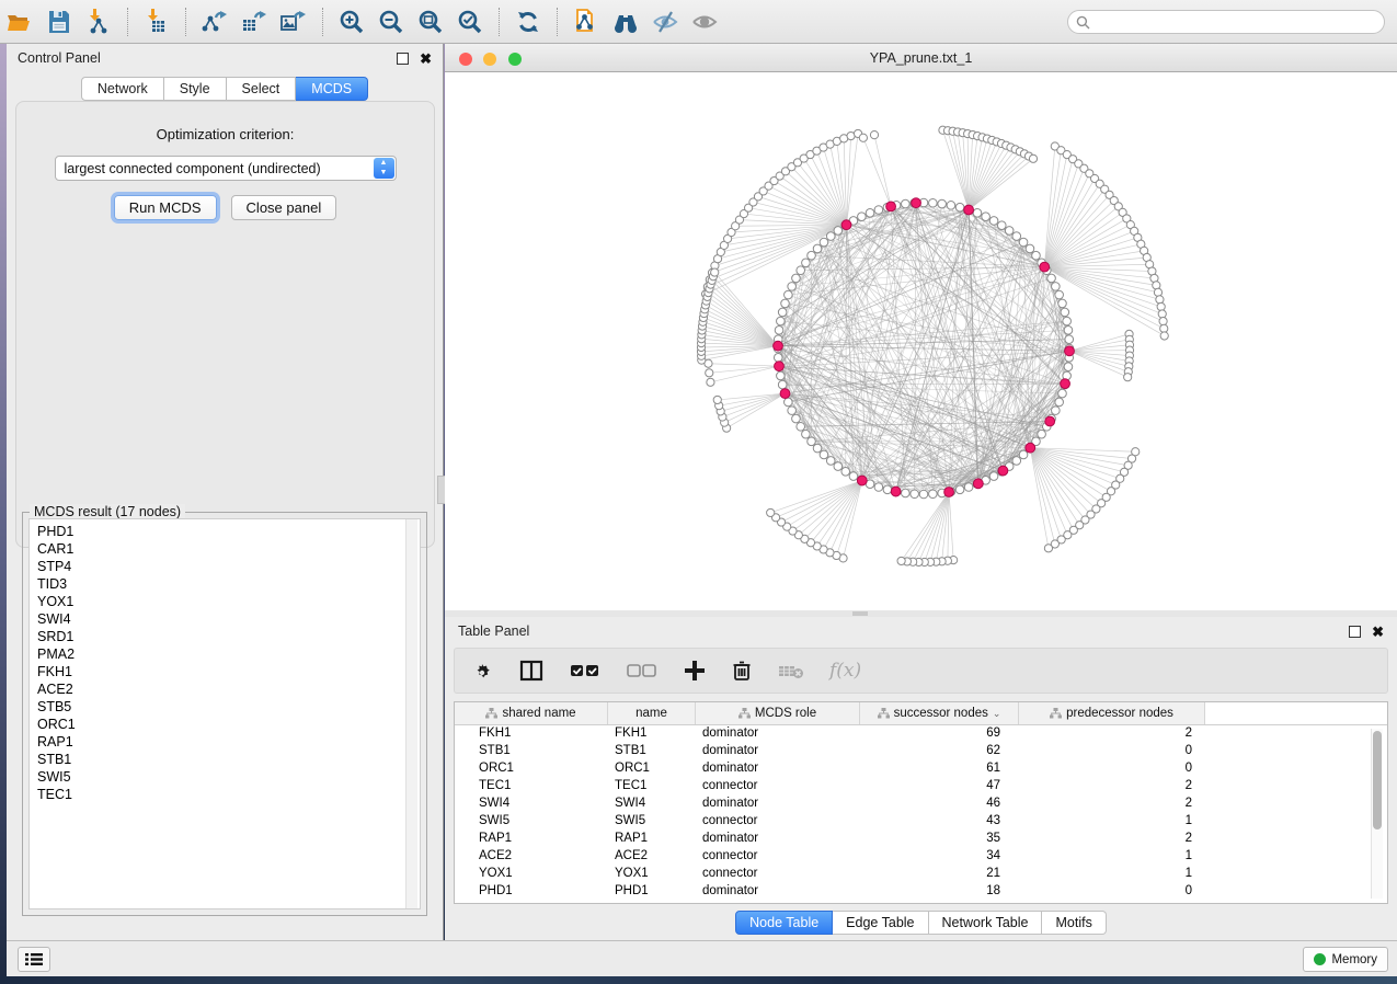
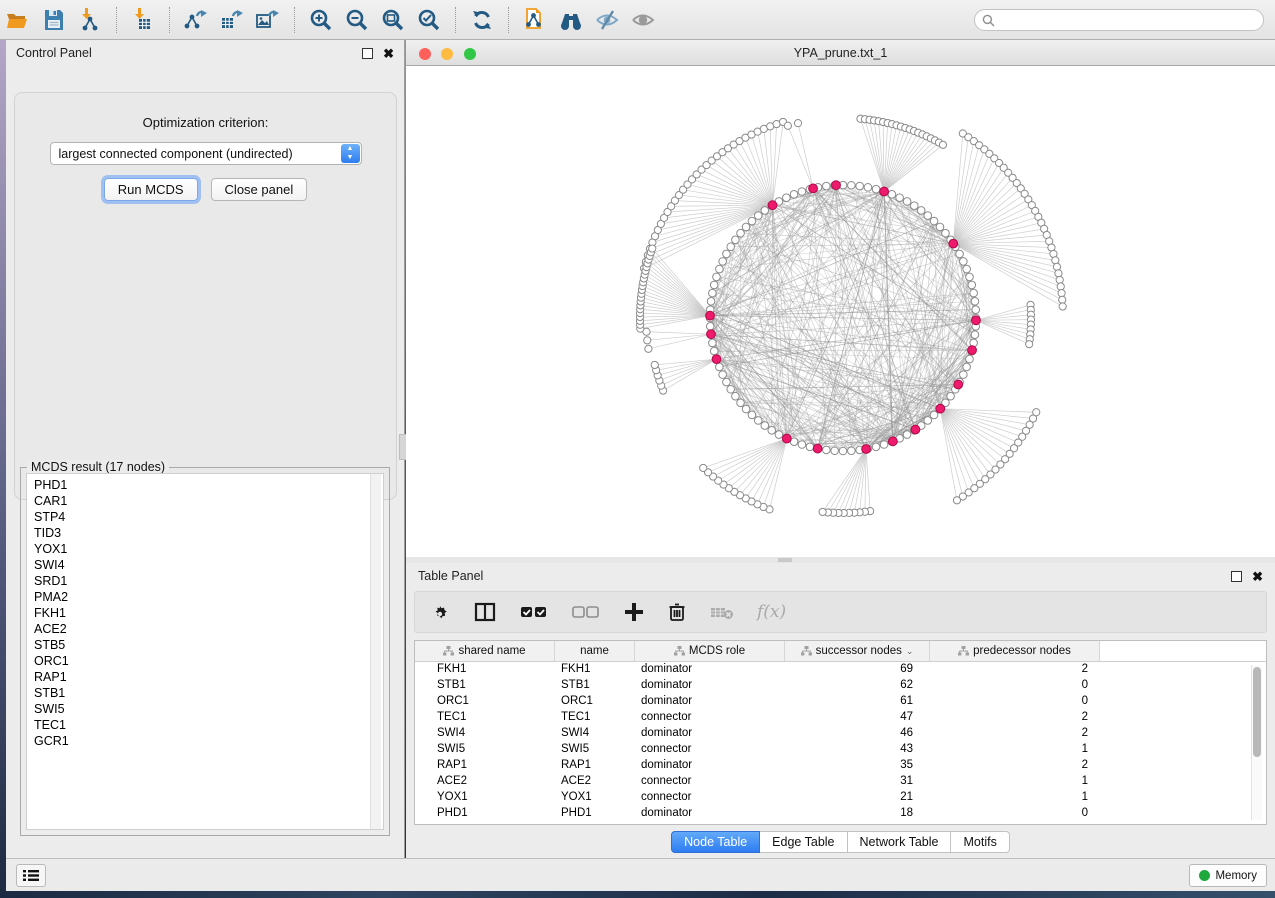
  Control Panel
  ✖
- Network
- Style
- Select
- MCDS
  Optimization criterion:
  largest connected component (undirected)
  Run MCDS
  Close panel
  MCDS result (17 nodes)
  PHD1
  CAR1
  STP4
  TID3
  YOX1
  SWI4
  SRD1
  PMA2
  FKH1
  ACE2
  STB5
  ORC1
  RAP1
  STB1
  SWI5
  TEC1
+ GCR1
  YPA_prune.txt_1
  Table Panel
  ✖
  f(x)
  shared name
  name
  MCDS role
  successor nodes
  ⌄
  predecessor nodes
  FKH1
  FKH1
  dominator
  69
  2
  STB1
  STB1
  dominator
  62
  0
  ORC1
  ORC1
  dominator
  61
  0
  TEC1
  TEC1
  connector
  47
  2
  SWI4
  SWI4
  dominator
  46
  2
  SWI5
  SWI5
  connector
  43
  1
  RAP1
  RAP1
  dominator
  35
  2
  ACE2
  ACE2
  connector
- 34
+ 31
  1
  YOX1
  YOX1
  connector
  21
  1
  PHD1
  PHD1
  dominator
  18
  0
  Node Table
  Edge Table
  Network Table
  Motifs
  Memory
